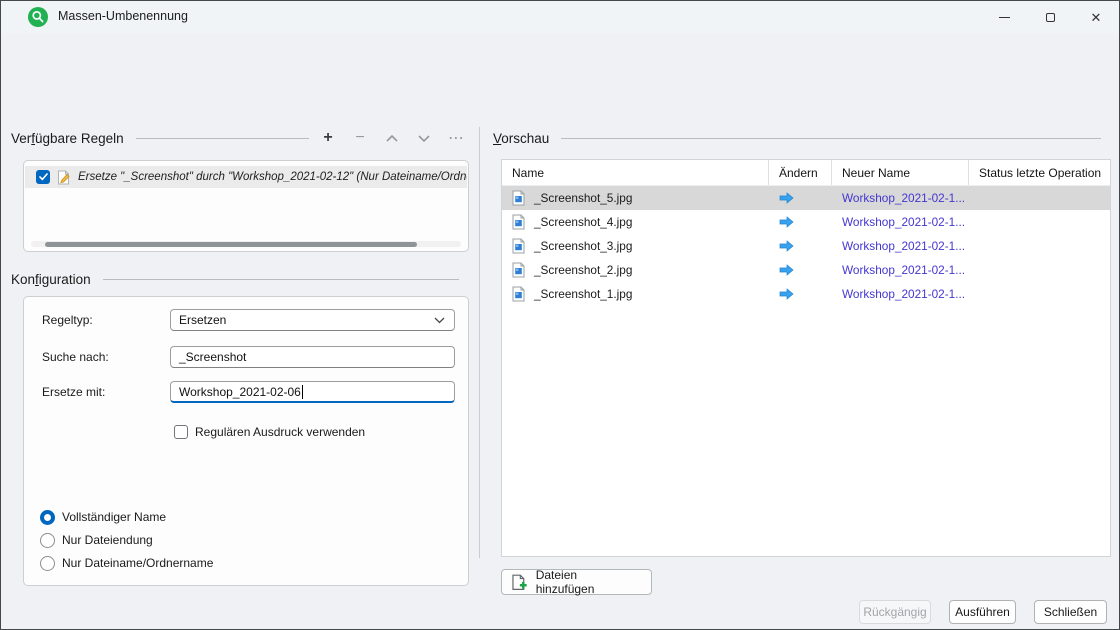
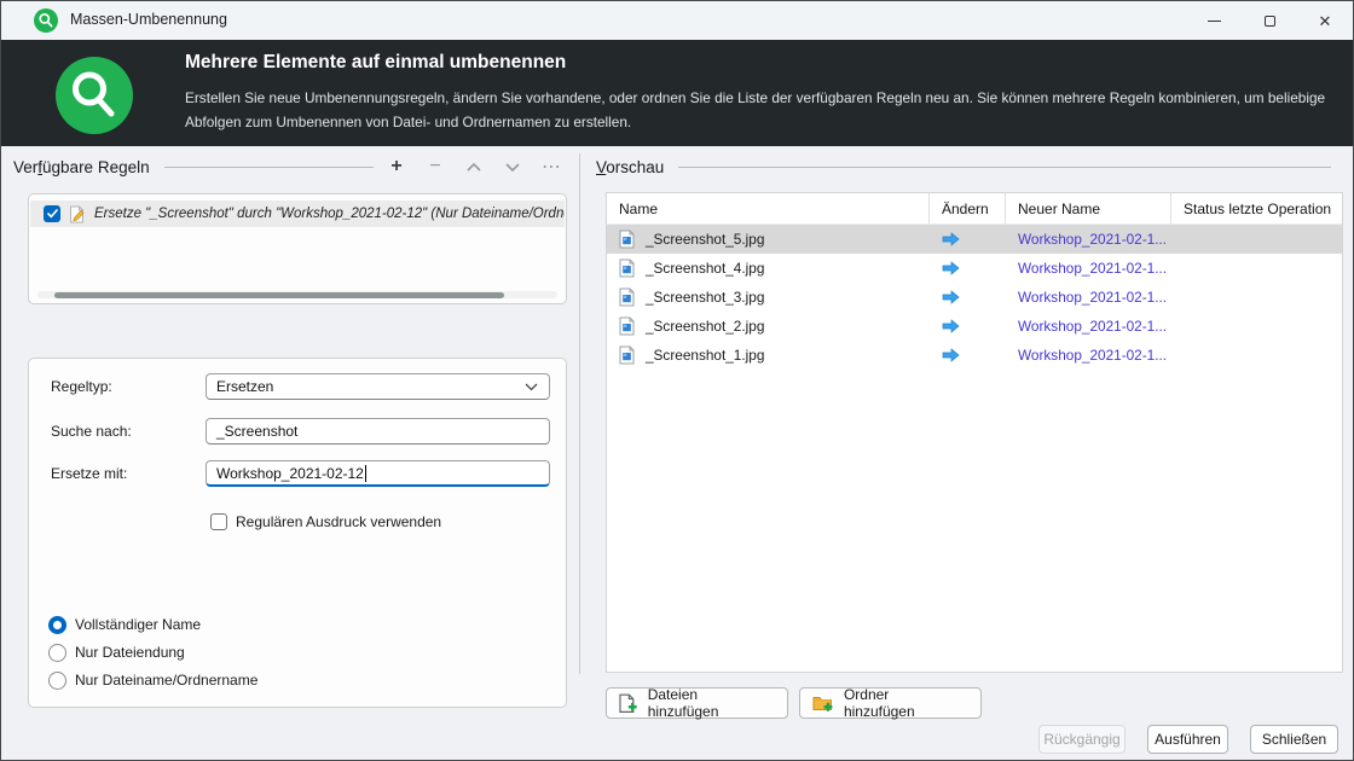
  Massen-Umbenennung
  ✕
+ Mehrere Elemente auf einmal umbenennen
+ Erstellen Sie neue Umbenennungsregeln, ändern Sie vorhandene, oder ordnen Sie die Liste der verfügbaren Regeln neu an. Sie können mehrere Regeln kombinieren, um beliebige Abfolgen zum Umbenennen von Datei- und Ordnernamen zu erstellen.
  Verfügbare Regeln
  +
  −
  ⋯
  Ersetze "_Screenshot" durch "Workshop_2021-02-12" (Nur Dateiname/Ordn
- Konfiguration
  Regeltyp:
  Ersetzen
  Suche nach:
  _Screenshot
  Ersetze mit:
- Workshop_2021-02-06
+ Workshop_2021-02-12
  Regulären Ausdruck verwenden
  Vollständiger Name
  Nur Dateiendung
  Nur Dateiname/Ordnername
  Vorschau
  Name
  Ändern
  Neuer Name
  Status letzte Operation
  _Screenshot_5.jpg
  Workshop_2021-02-1...
  _Screenshot_4.jpg
  Workshop_2021-02-1...
  _Screenshot_3.jpg
  Workshop_2021-02-1...
  _Screenshot_2.jpg
  Workshop_2021-02-1...
  _Screenshot_1.jpg
  Workshop_2021-02-1...
  Dateien hinzufügen
+ Ordner hinzufügen
  Rückgängig
  Ausführen
  Schließen
